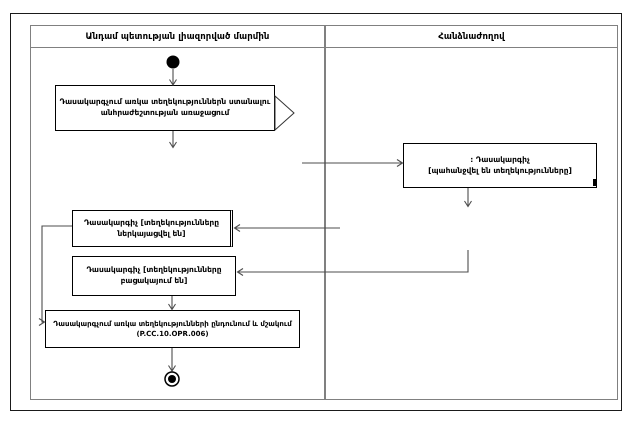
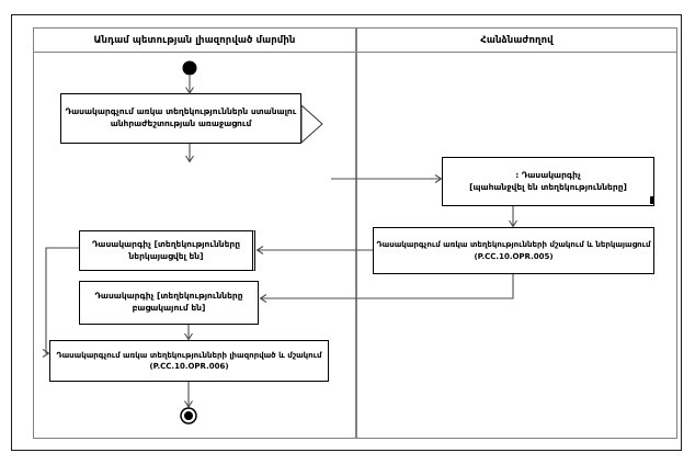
  Անդամ պետության լիազորված մարմին
  Հանձնաժողով
  Դասակարգչում առկա տեղեկություններն ստանալու
  անհրաժեշտության առաջացում
  : Դասակարգիչ
  [պահանջվել են տեղեկությունները]
+ Դասակարգչում առկա տեղեկությունների մշակում և ներկայացում
+ (P.CC.10.OPR.005)
  Դասակարգիչ [տեղեկությունները
  ներկայացվել են]
  Դասակարգիչ [տեղեկությունները
  բացակայում են]
- Դասակարգչում առկա տեղեկությունների ընդունում և մշակում
+ Դասակարգչում առկա տեղեկությունների լիազորված և մշակում
  (P.CC.10.OPR.006)
